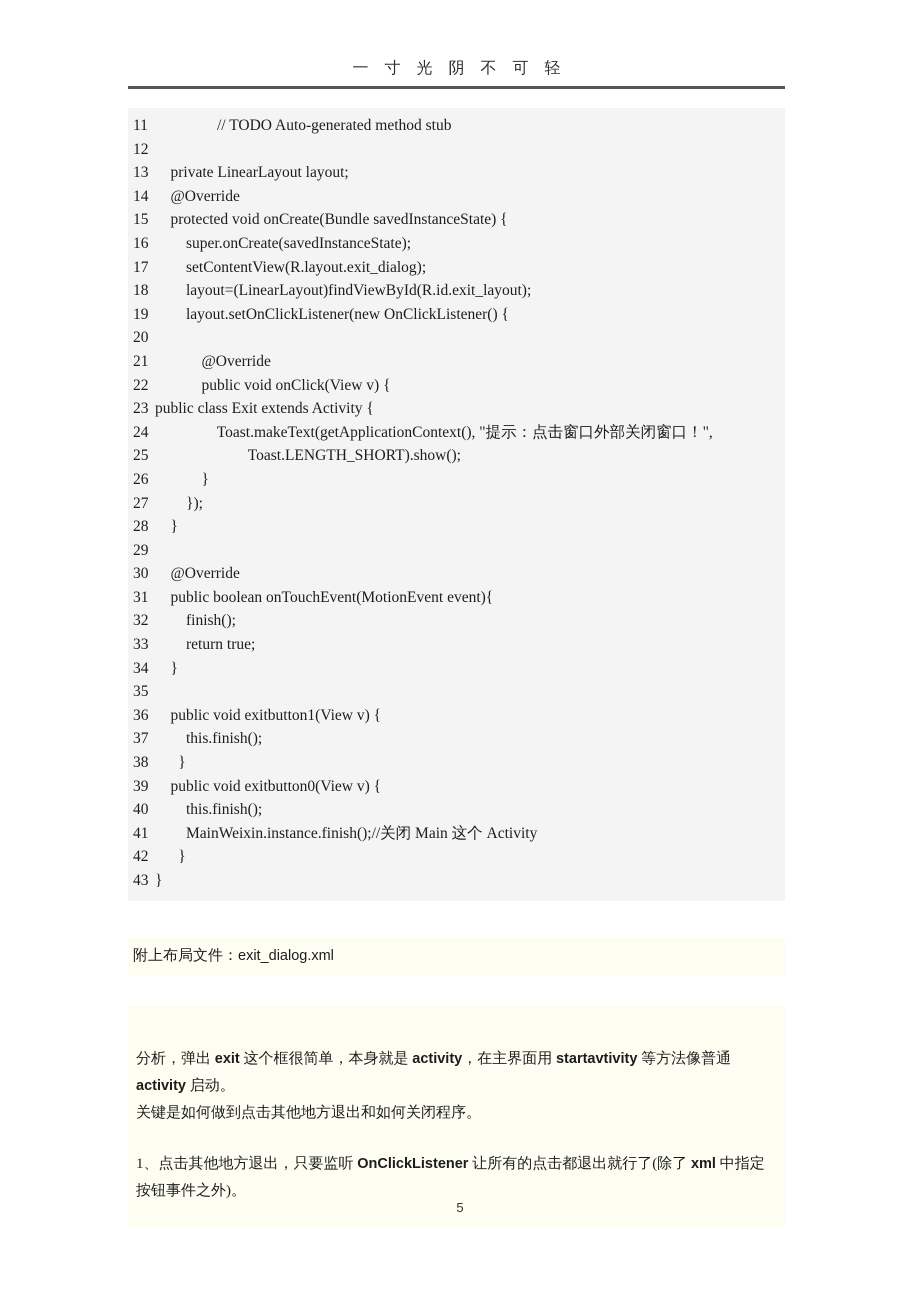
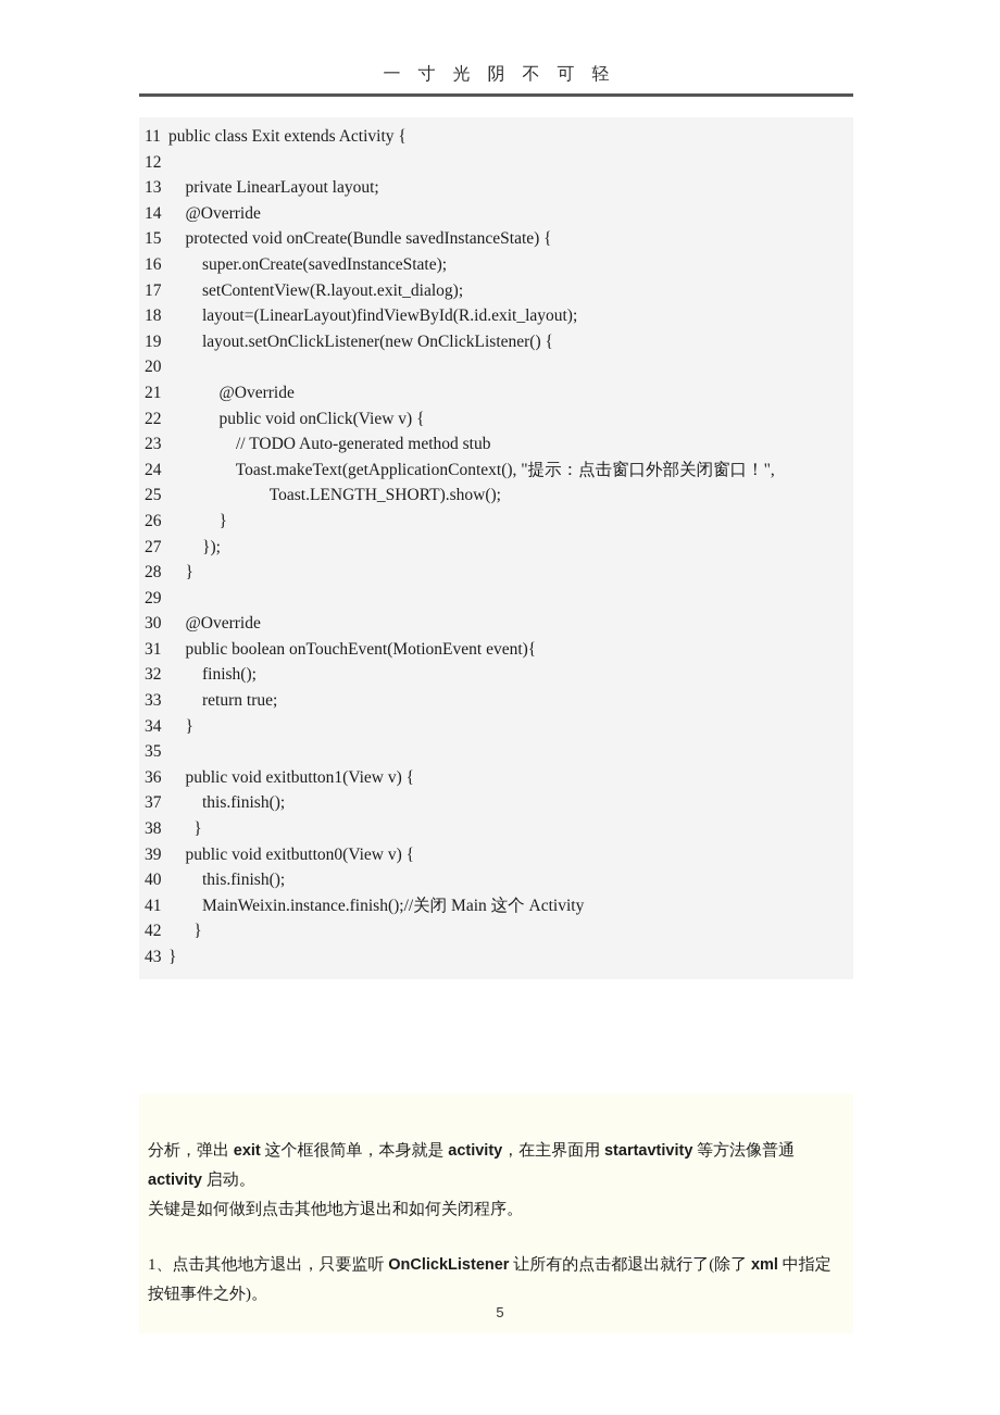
  一 寸 光 阴 不 可 轻
- 11 // TODO Auto-generated method stub
+ 11 public class Exit extends Activity {
  12
  13 private LinearLayout layout;
  14 @Override
  15 protected void onCreate(Bundle savedInstanceState) {
  16 super.onCreate(savedInstanceState);
  17 setContentView(R.layout.exit_dialog);
  18 layout=(LinearLayout)findViewById(R.id.exit_layout);
  19 layout.setOnClickListener(new OnClickListener() {
  20
  21 @Override
  22 public void onClick(View v) {
- 23 public class Exit extends Activity {
+ 23 // TODO Auto-generated method stub
  24 Toast.makeText(getApplicationContext(), "提示：点击窗口外部关闭窗口！",
  25 Toast.LENGTH_SHORT).show();
  26 }
  27 });
  28 }
  29
  30 @Override
  31 public boolean onTouchEvent(MotionEvent event){
  32 finish();
  33 return true;
  34 }
  35
  36 public void exitbutton1(View v) {
  37 this.finish();
  38 }
  39 public void exitbutton0(View v) {
  40 this.finish();
  41 MainWeixin.instance.finish();//关闭 Main 这个 Activity
  42 }
  43 }
- 附上布局文件：exit_dialog.xml
  分析，弹出 exit 这个框很简单，本身就是 activity，在主界面用 startavtivity 等方法像普通 activity 启动。
  关键是如何做到点击其他地方退出和如何关闭程序。
  1、点击其他地方退出，只要监听 OnClickListener 让所有的点击都退出就行了(除了 xml 中指定按钮事件之外)。
  5
